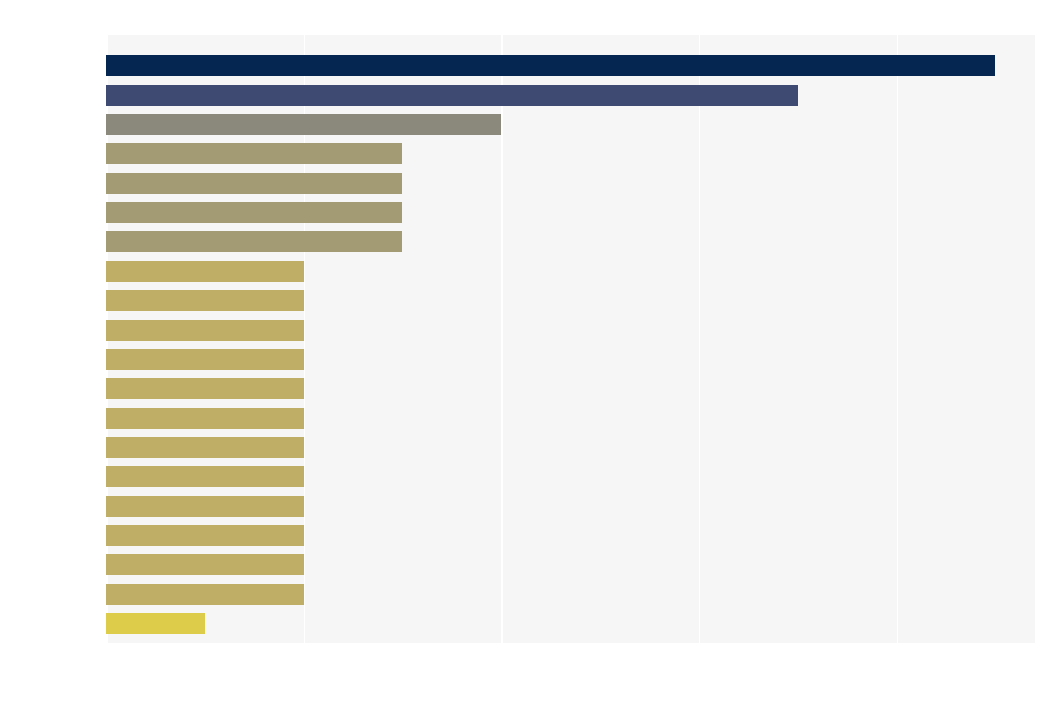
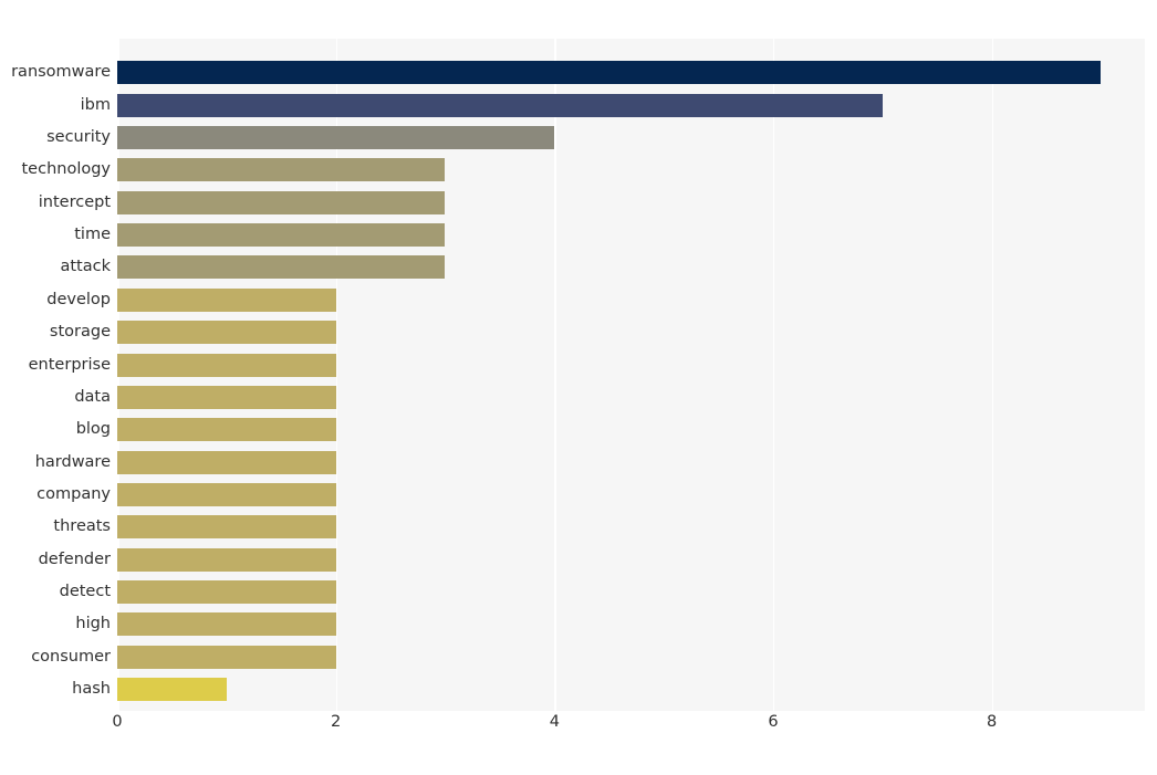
+ ransomware
+ ibm
+ security
+ technology
+ intercept
+ time
+ attack
+ develop
+ storage
+ enterprise
+ data
+ blog
+ hardware
+ company
+ threats
+ defender
+ detect
+ high
+ consumer
+ hash
+ 0
+ 2
+ 4
+ 6
+ 8
